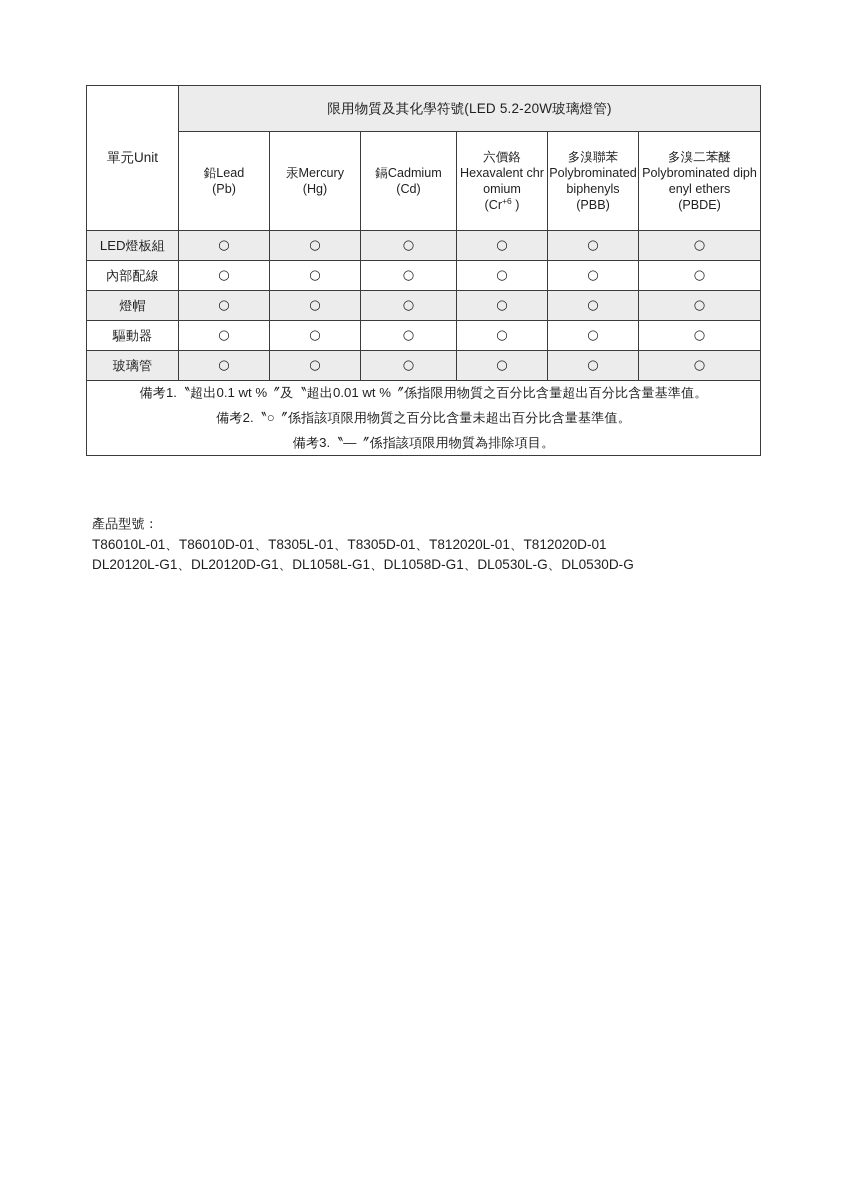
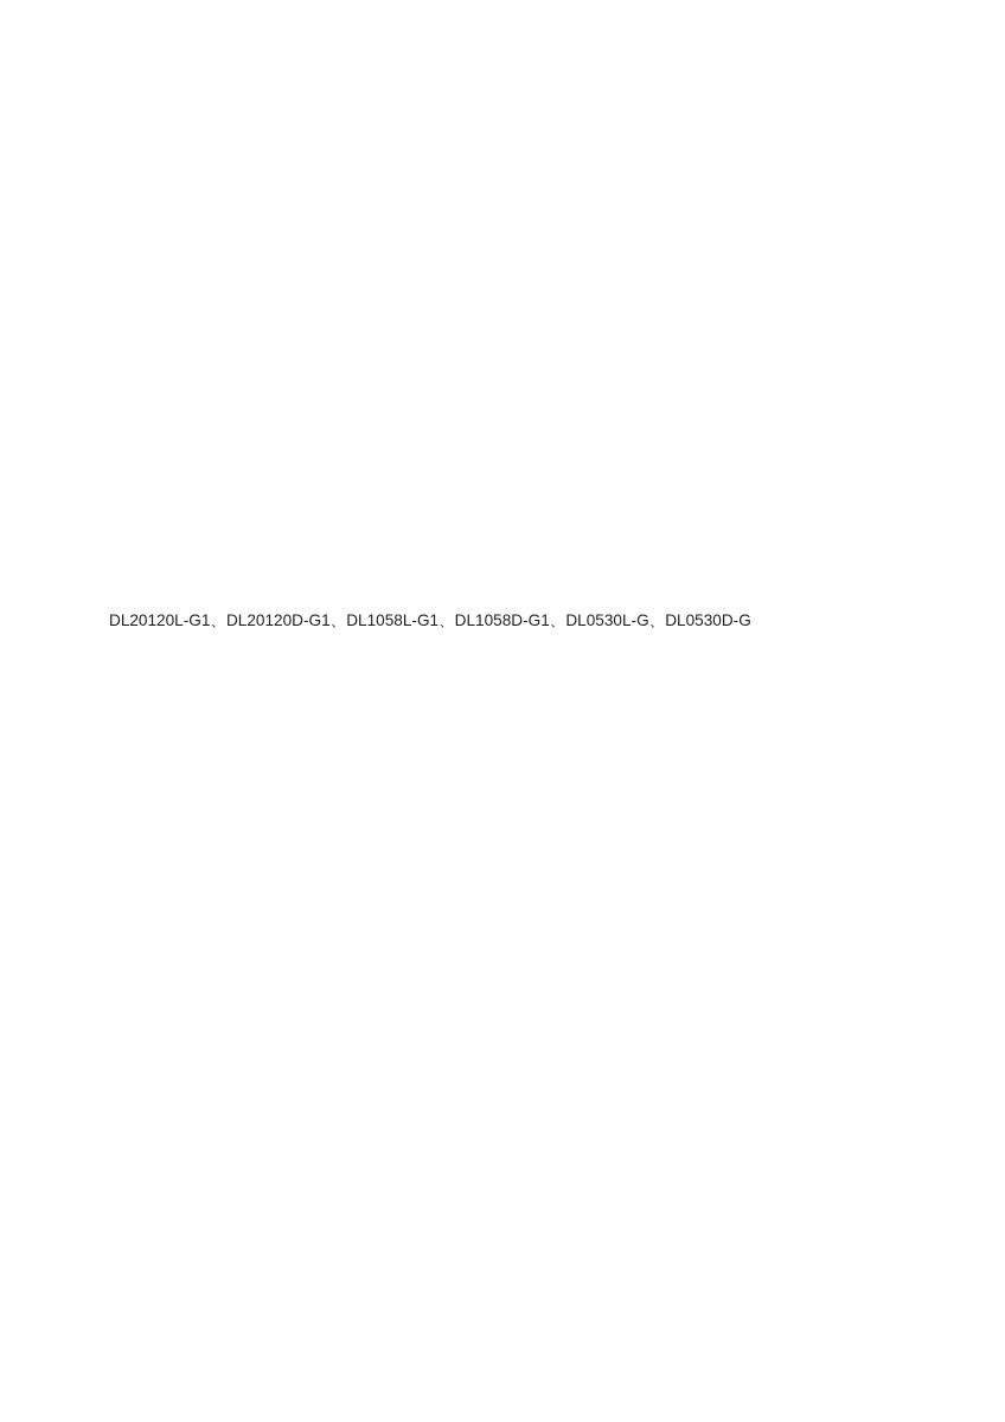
- 單元Unit	限用物質及其化學符號(LED 5.2-20W玻璃燈管)
- 鉛Lead (Pb)	汞Mercury (Hg)	鎘Cadmium (Cd)	六價鉻 Hexavalent chromium (Cr+6 )	多溴聯苯 Polybrominated biphenyls (PBB)	多溴二苯醚 Polybrominated diphenyl ethers (PBDE)
- LED燈板組	○	○	○	○	○	○
- 內部配線	○	○	○	○	○	○
- 燈帽	○	○	○	○	○	○
- 驅動器	○	○	○	○	○	○
- 玻璃管	○	○	○	○	○	○
- 備考1.〝超出0.1 wt %〞及〝超出0.01 wt %〞係指限用物質之百分比含量超出百分比含量基準值。 備考2.〝○〞係指該項限用物質之百分比含量未超出百分比含量基準值。 備考3.〝—〞係指該項限用物質為排除項目。
- 產品型號：
- T86010L-01、T86010D-01、T8305L-01、T8305D-01、T812020L-01、T812020D-01
  DL20120L-G1、DL20120D-G1、DL1058L-G1、DL1058D-G1、DL0530L-G、DL0530D-G
